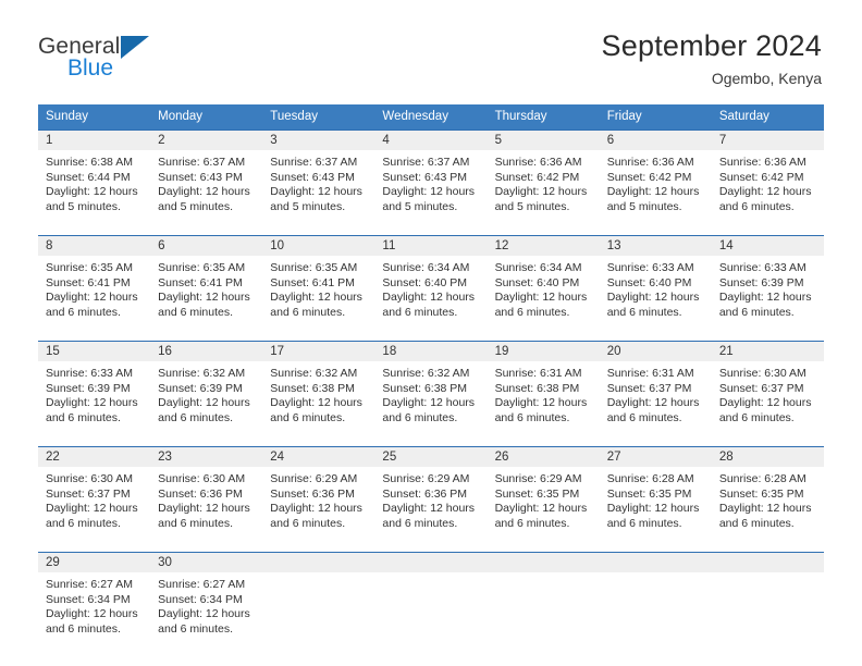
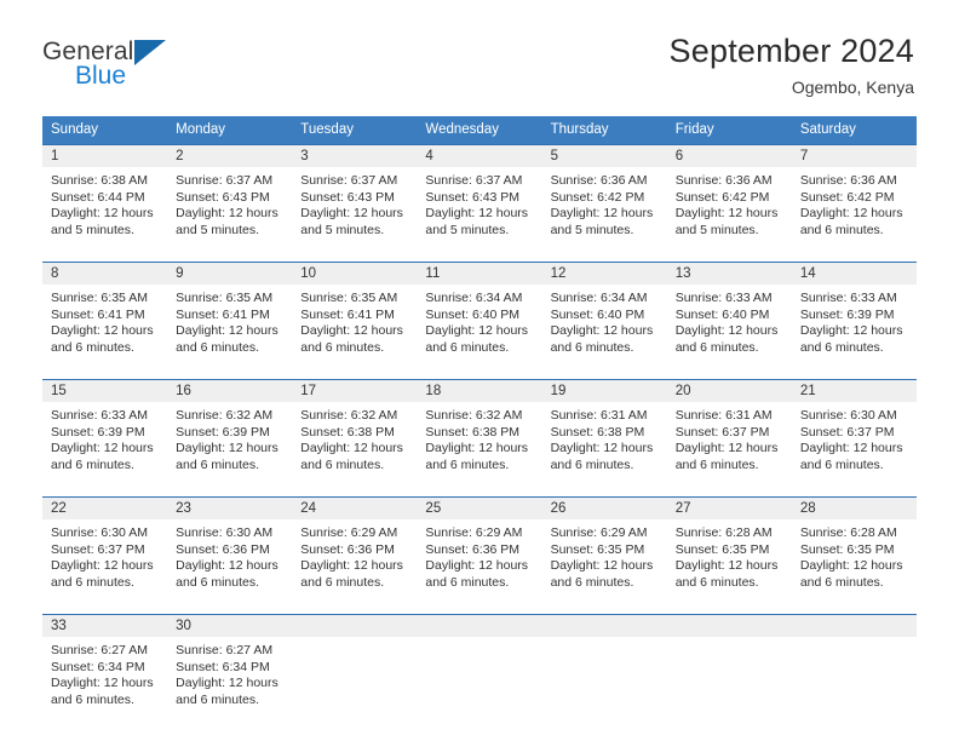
  General
  Blue
  September 2024
  Ogembo, Kenya
  Sunday	Monday	Tuesday	Wednesday	Thursday	Friday	Saturday
  1Sunrise: 6:38 AMSunset: 6:44 PMDaylight: 12 hoursand 5 minutes.	2Sunrise: 6:37 AMSunset: 6:43 PMDaylight: 12 hoursand 5 minutes.	3Sunrise: 6:37 AMSunset: 6:43 PMDaylight: 12 hoursand 5 minutes.	4Sunrise: 6:37 AMSunset: 6:43 PMDaylight: 12 hoursand 5 minutes.	5Sunrise: 6:36 AMSunset: 6:42 PMDaylight: 12 hoursand 5 minutes.	6Sunrise: 6:36 AMSunset: 6:42 PMDaylight: 12 hoursand 5 minutes.	7Sunrise: 6:36 AMSunset: 6:42 PMDaylight: 12 hoursand 6 minutes.
- 8Sunrise: 6:35 AMSunset: 6:41 PMDaylight: 12 hoursand 6 minutes.	6Sunrise: 6:35 AMSunset: 6:41 PMDaylight: 12 hoursand 6 minutes.	10Sunrise: 6:35 AMSunset: 6:41 PMDaylight: 12 hoursand 6 minutes.	11Sunrise: 6:34 AMSunset: 6:40 PMDaylight: 12 hoursand 6 minutes.	12Sunrise: 6:34 AMSunset: 6:40 PMDaylight: 12 hoursand 6 minutes.	13Sunrise: 6:33 AMSunset: 6:40 PMDaylight: 12 hoursand 6 minutes.	14Sunrise: 6:33 AMSunset: 6:39 PMDaylight: 12 hoursand 6 minutes.
+ 8Sunrise: 6:35 AMSunset: 6:41 PMDaylight: 12 hoursand 6 minutes.	9Sunrise: 6:35 AMSunset: 6:41 PMDaylight: 12 hoursand 6 minutes.	10Sunrise: 6:35 AMSunset: 6:41 PMDaylight: 12 hoursand 6 minutes.	11Sunrise: 6:34 AMSunset: 6:40 PMDaylight: 12 hoursand 6 minutes.	12Sunrise: 6:34 AMSunset: 6:40 PMDaylight: 12 hoursand 6 minutes.	13Sunrise: 6:33 AMSunset: 6:40 PMDaylight: 12 hoursand 6 minutes.	14Sunrise: 6:33 AMSunset: 6:39 PMDaylight: 12 hoursand 6 minutes.
  15Sunrise: 6:33 AMSunset: 6:39 PMDaylight: 12 hoursand 6 minutes.	16Sunrise: 6:32 AMSunset: 6:39 PMDaylight: 12 hoursand 6 minutes.	17Sunrise: 6:32 AMSunset: 6:38 PMDaylight: 12 hoursand 6 minutes.	18Sunrise: 6:32 AMSunset: 6:38 PMDaylight: 12 hoursand 6 minutes.	19Sunrise: 6:31 AMSunset: 6:38 PMDaylight: 12 hoursand 6 minutes.	20Sunrise: 6:31 AMSunset: 6:37 PMDaylight: 12 hoursand 6 minutes.	21Sunrise: 6:30 AMSunset: 6:37 PMDaylight: 12 hoursand 6 minutes.
  22Sunrise: 6:30 AMSunset: 6:37 PMDaylight: 12 hoursand 6 minutes.	23Sunrise: 6:30 AMSunset: 6:36 PMDaylight: 12 hoursand 6 minutes.	24Sunrise: 6:29 AMSunset: 6:36 PMDaylight: 12 hoursand 6 minutes.	25Sunrise: 6:29 AMSunset: 6:36 PMDaylight: 12 hoursand 6 minutes.	26Sunrise: 6:29 AMSunset: 6:35 PMDaylight: 12 hoursand 6 minutes.	27Sunrise: 6:28 AMSunset: 6:35 PMDaylight: 12 hoursand 6 minutes.	28Sunrise: 6:28 AMSunset: 6:35 PMDaylight: 12 hoursand 6 minutes.
- 29Sunrise: 6:27 AMSunset: 6:34 PMDaylight: 12 hoursand 6 minutes.	30Sunrise: 6:27 AMSunset: 6:34 PMDaylight: 12 hoursand 6 minutes.
+ 33Sunrise: 6:27 AMSunset: 6:34 PMDaylight: 12 hoursand 6 minutes.	30Sunrise: 6:27 AMSunset: 6:34 PMDaylight: 12 hoursand 6 minutes.
